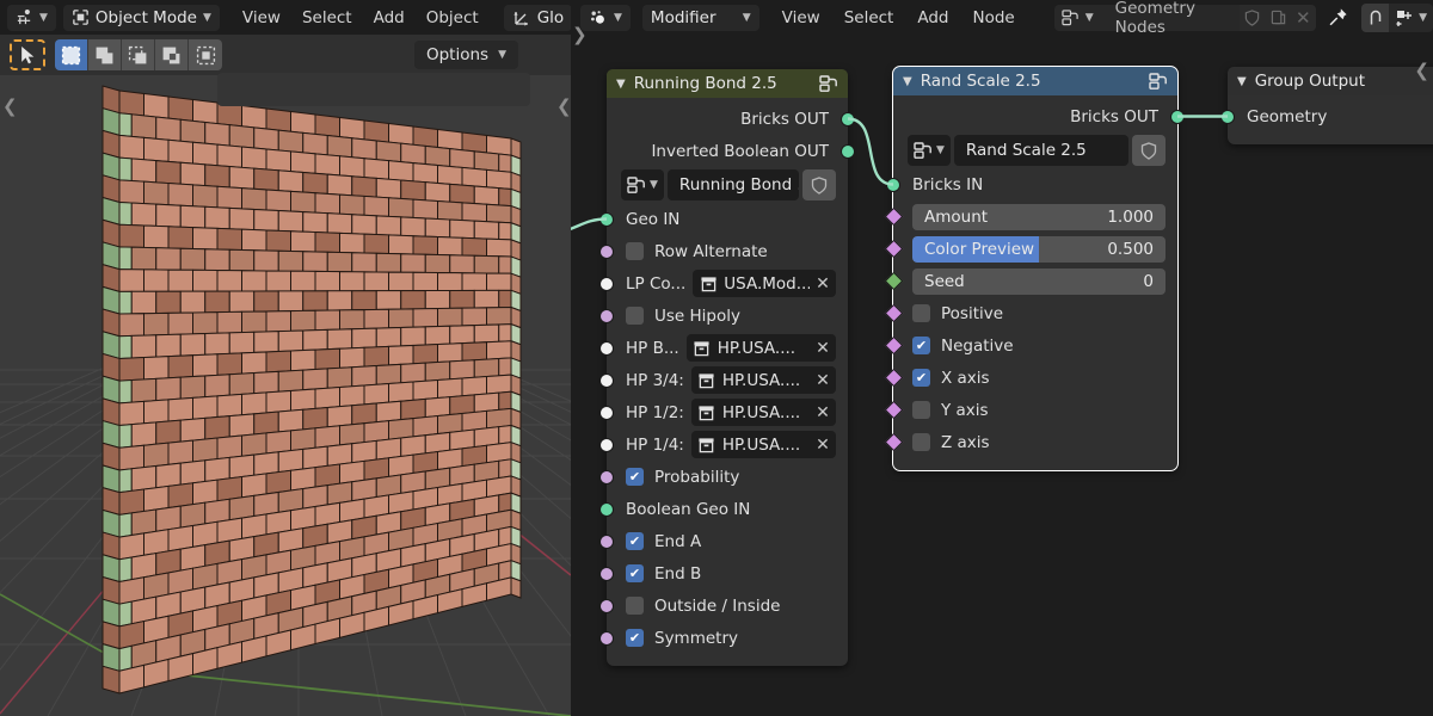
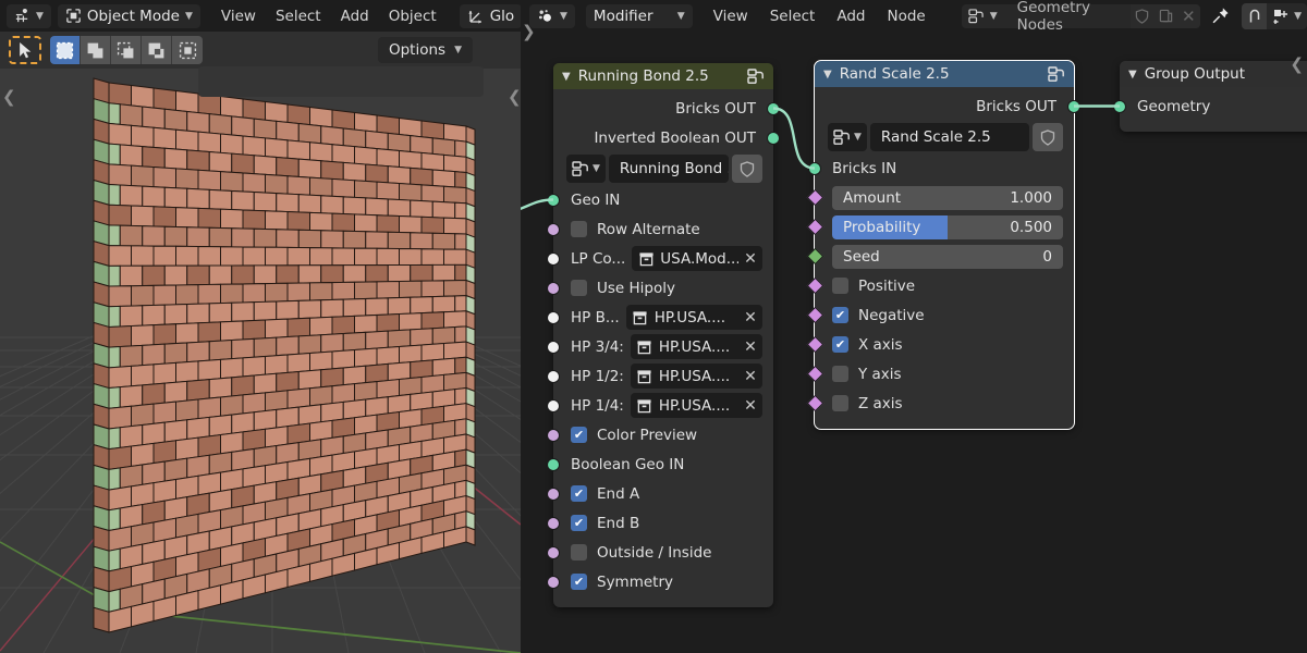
  ▼
  Object Mode
  ▼
  View
  Select
  Add
  Object
  Glo
  Options
  ▼
  ❮
  ❮
  ▼
  Running Bond 2.5
  Bricks OUT
  Inverted Boolean OUT
  ▼
  Running Bond
  Geo IN
  Row Alternate
  LP Co...
  USA.Mod...
  ✕
  Use Hipoly
  HP B...
  HP.USA....
  ✕
  HP 3/4:
  HP.USA....
  ✕
  HP 1/2:
  HP.USA....
  ✕
  HP 1/4:
  HP.USA....
  ✕
- Probability
+ Color Preview
  Boolean Geo IN
  End A
  End B
  Outside / Inside
  Symmetry
  ▼
  Rand Scale 2.5
  Bricks OUT
  ▼
  Rand Scale 2.5
  Bricks IN
  Amount
  1.000
- Color Preview
+ Probability
  0.500
  Seed
  0
  Positive
  Negative
  X axis
  Y axis
  Z axis
  ▼
  Group Output
  Geometry
  ▼
  Modifier
  ▼
  View
  Select
  Add
  Node
  ▼
  Geometry Nodes
  ✕
  ▼
  ❮
